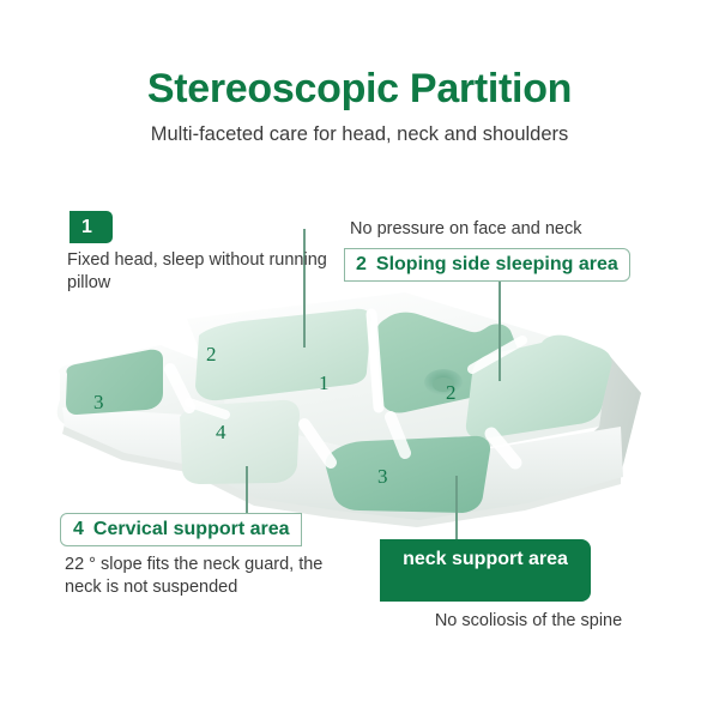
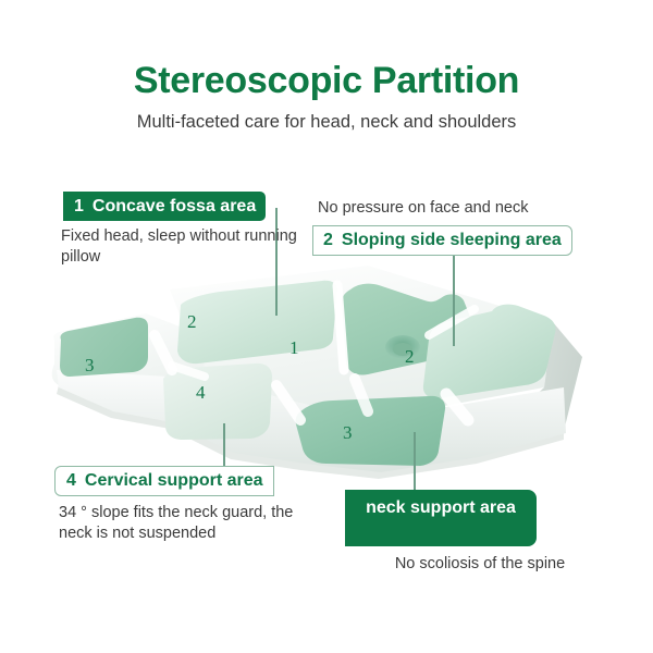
  Stereoscopic Partition
  Multi-faceted care for head, neck and shoulders
  2
  1
  2
  3
  4
  3
  1
+ Concave fossa area
  Fixed head, sleep without running pillow
  No pressure on face and neck
  2
  Sloping side sleeping area
  4
  Cervical support area
- 22 ° slope fits the neck guard, the neck is not suspended
+ 34 ° slope fits the neck guard, the neck is not suspended
  neck support area
  No scoliosis of the spine
